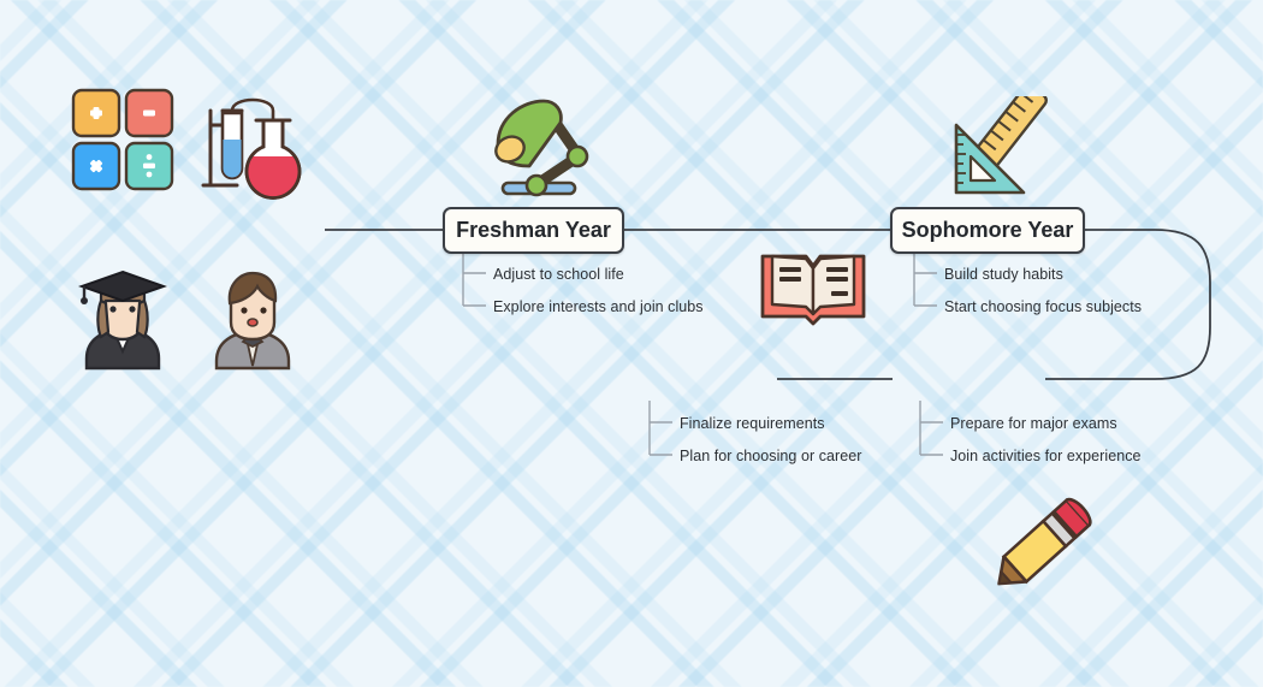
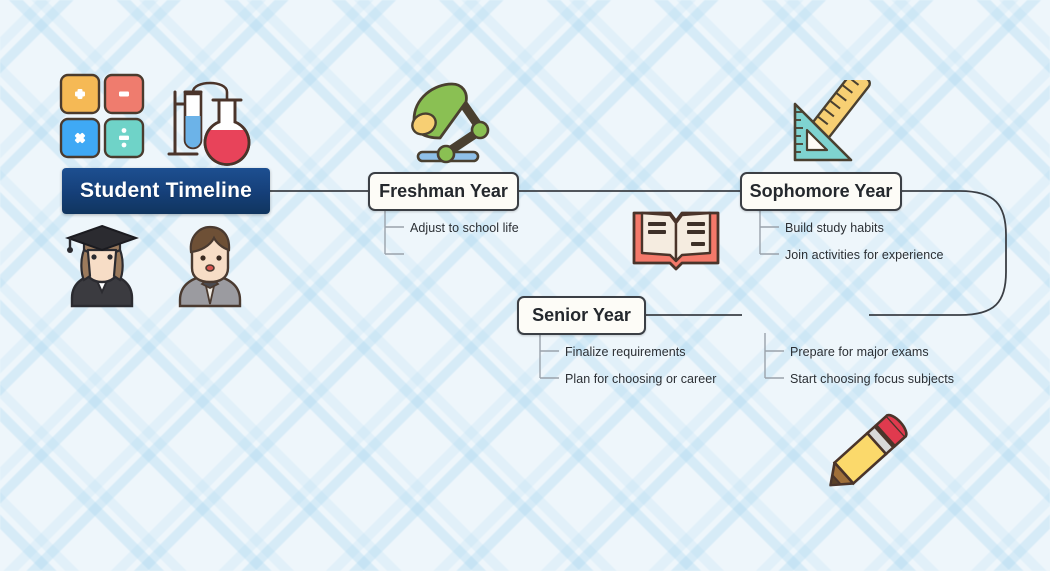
+ Student Timeline
  Freshman Year
  Adjust to school life
- Explore interests and join clubs
  Sophomore Year
  Build study habits
- Start choosing focus subjects
+ Join activities for experience
  Prepare for major exams
- Join activities for experience
+ Start choosing focus subjects
+ Senior Year
  Finalize requirements
  Plan for choosing or career
